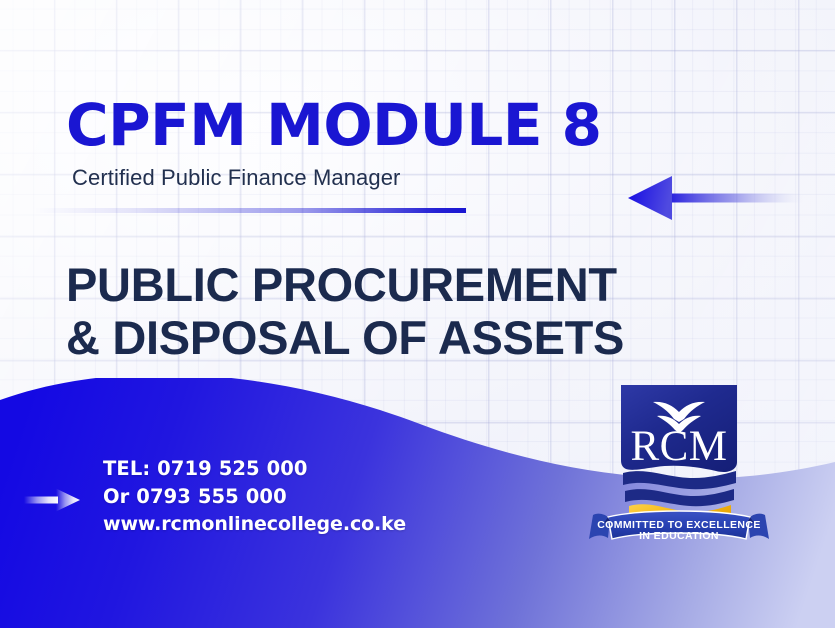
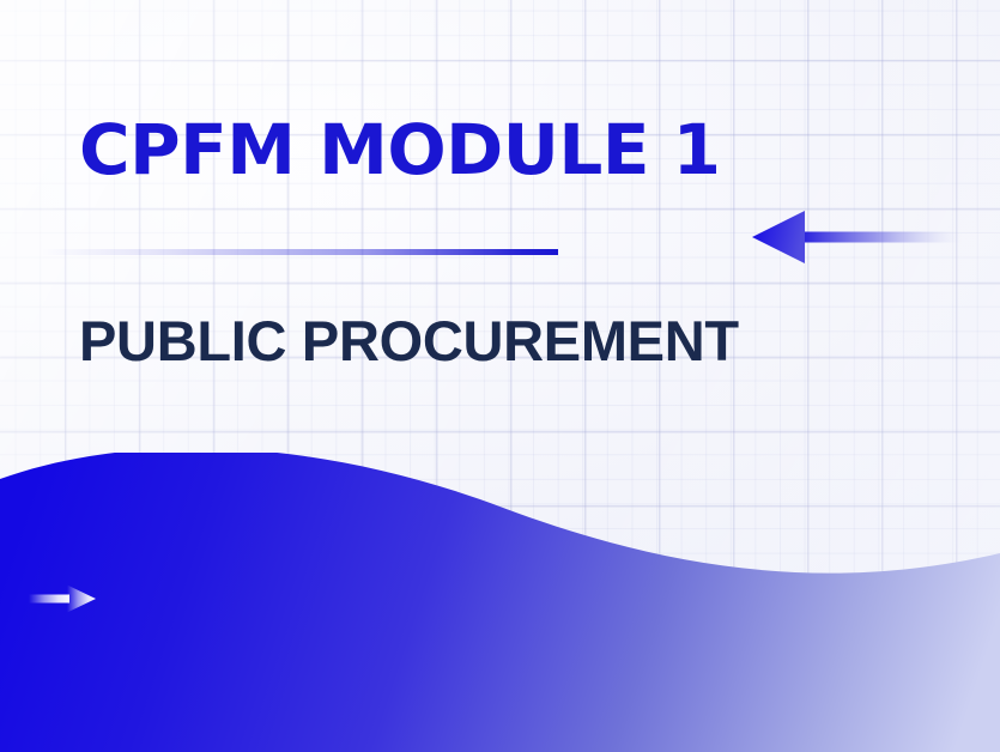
- CPFM MODULE 8
+ CPFM MODULE 1
- Certified Public Finance Manager
  PUBLIC PROCUREMENT
- & DISPOSAL OF ASSETS
- TEL: 0719 525 000
- Or 0793 555 000
- www.rcmonlinecollege.co.ke
- RCM
- COMMITTED TO EXCELLENCE
- IN EDUCATION
